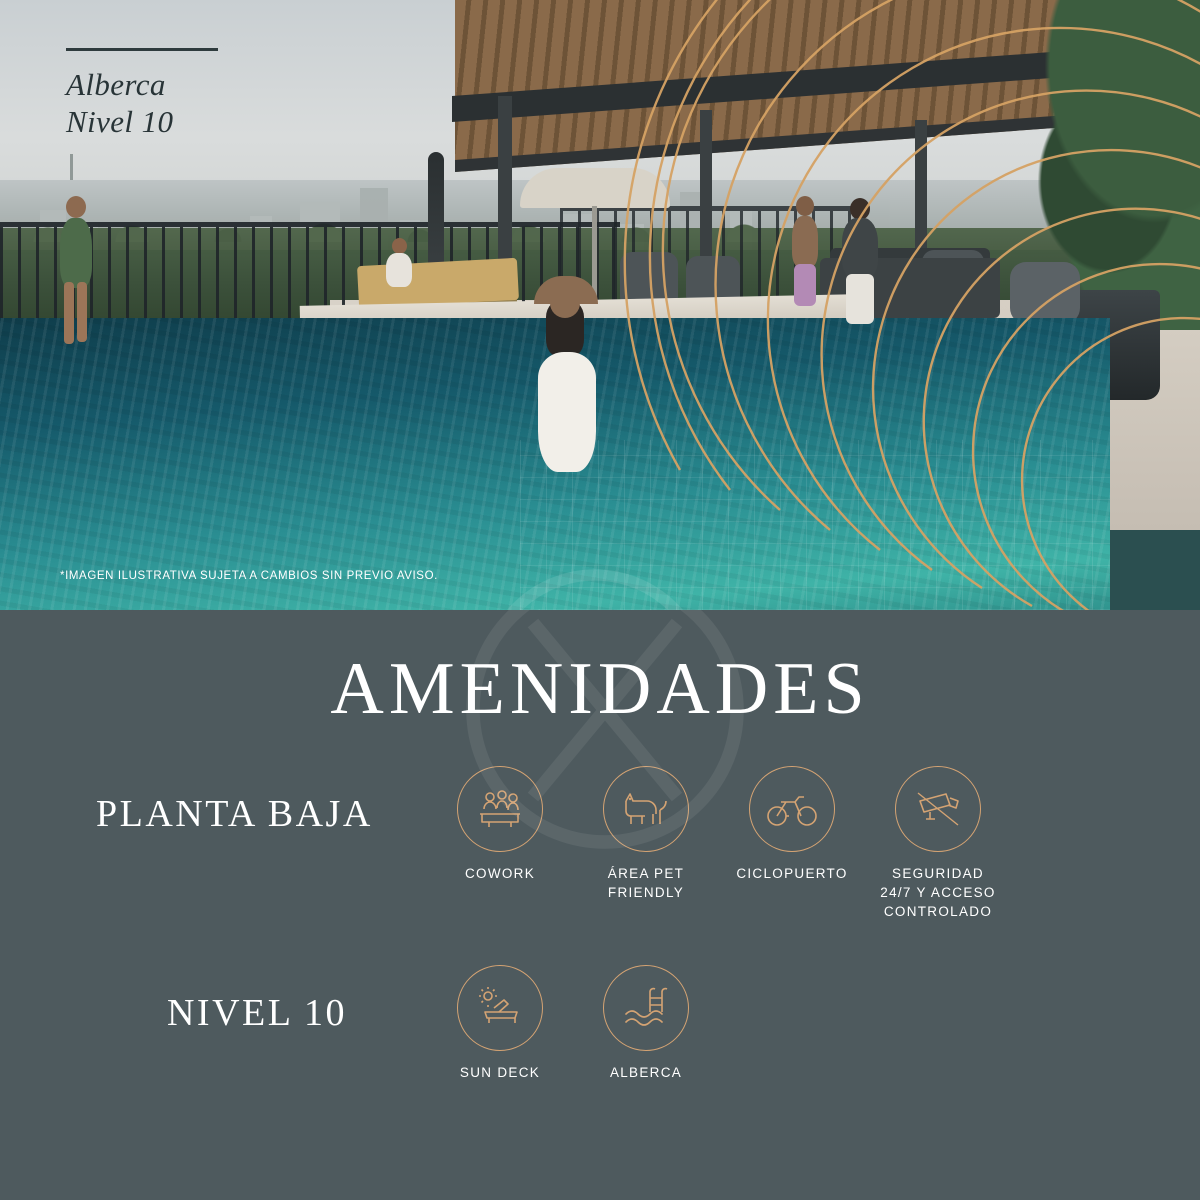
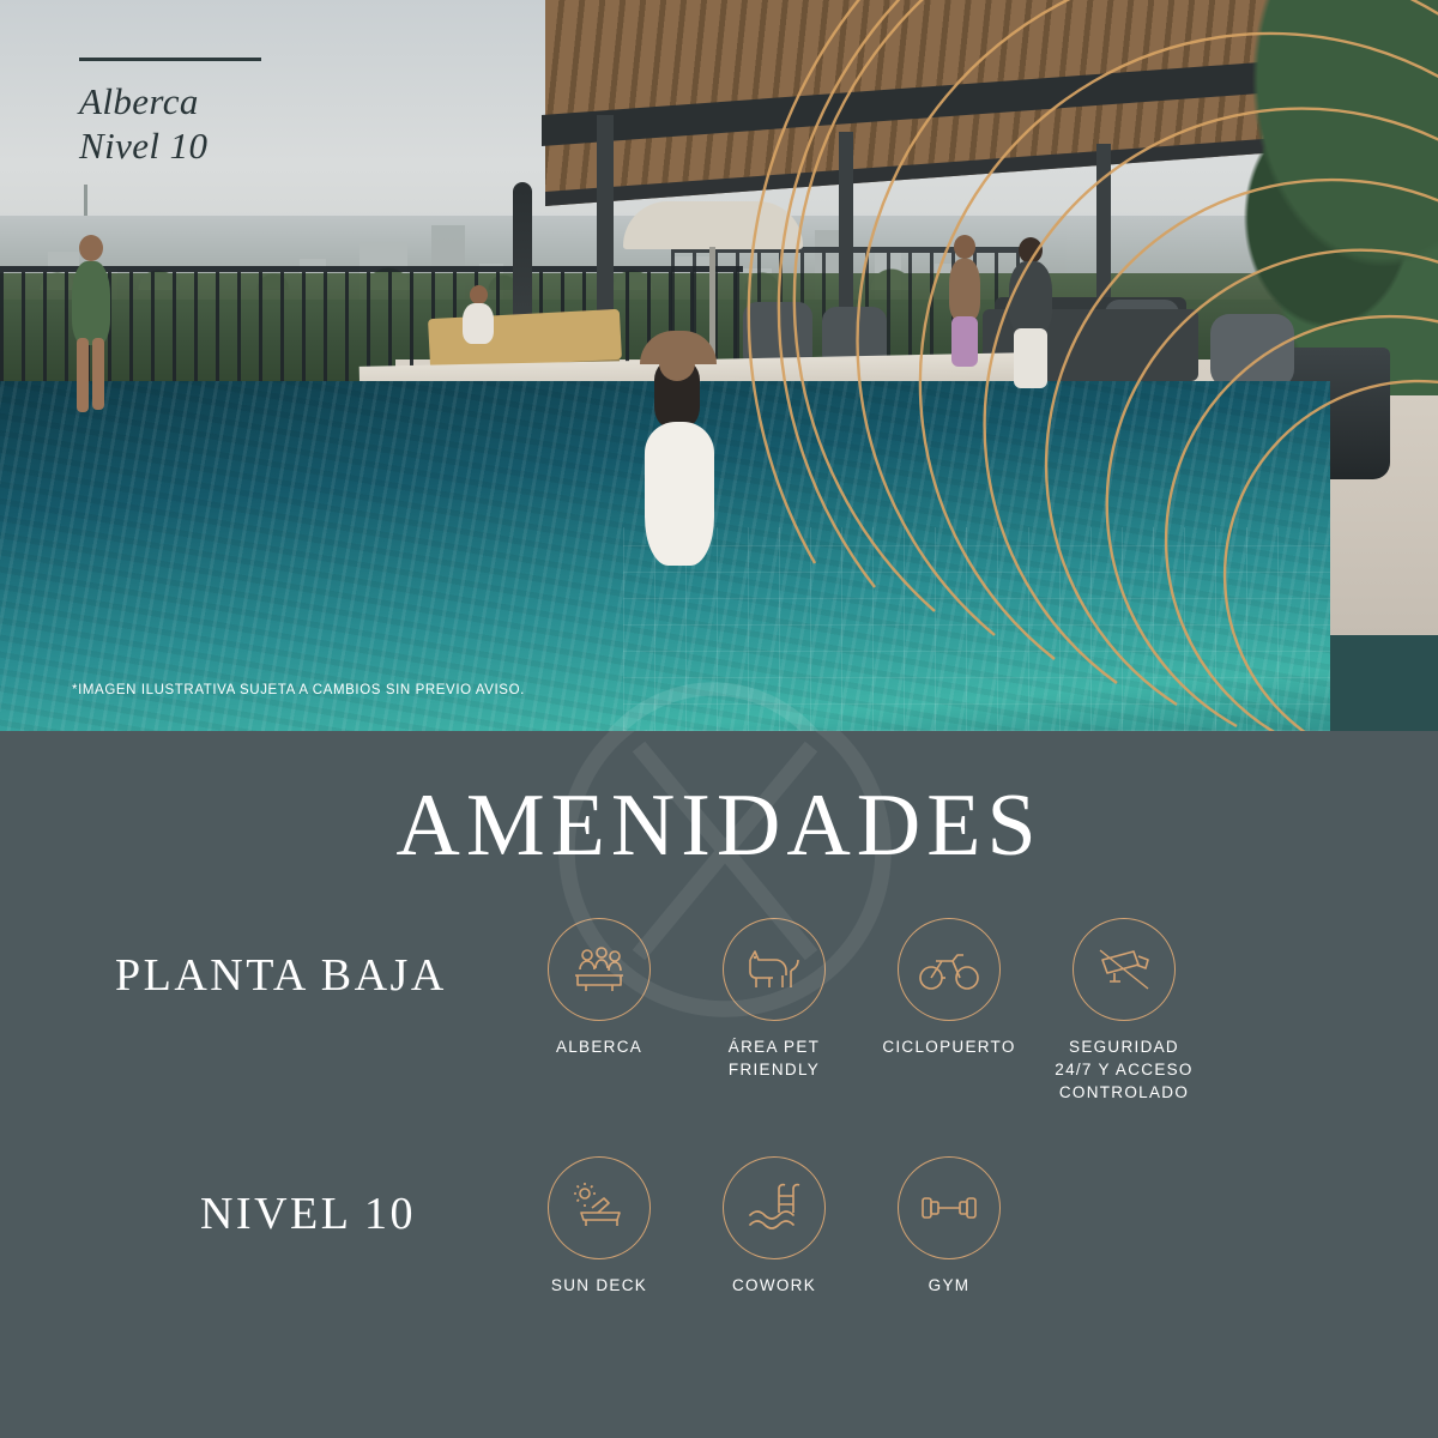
  Alberca
  Nivel 10
  *IMAGEN ILUSTRATIVA SUJETA A CAMBIOS SIN PREVIO AVISO.
  AMENIDADES
  PLANTA BAJA
- COWORK
+ ALBERCA
  ÁREA PET FRIENDLY
  CICLOPUERTO
  SEGURIDAD 24/7 Y ACCESO CONTROLADO
  NIVEL 10
  SUN DECK
- ALBERCA
+ COWORK
+ GYM
